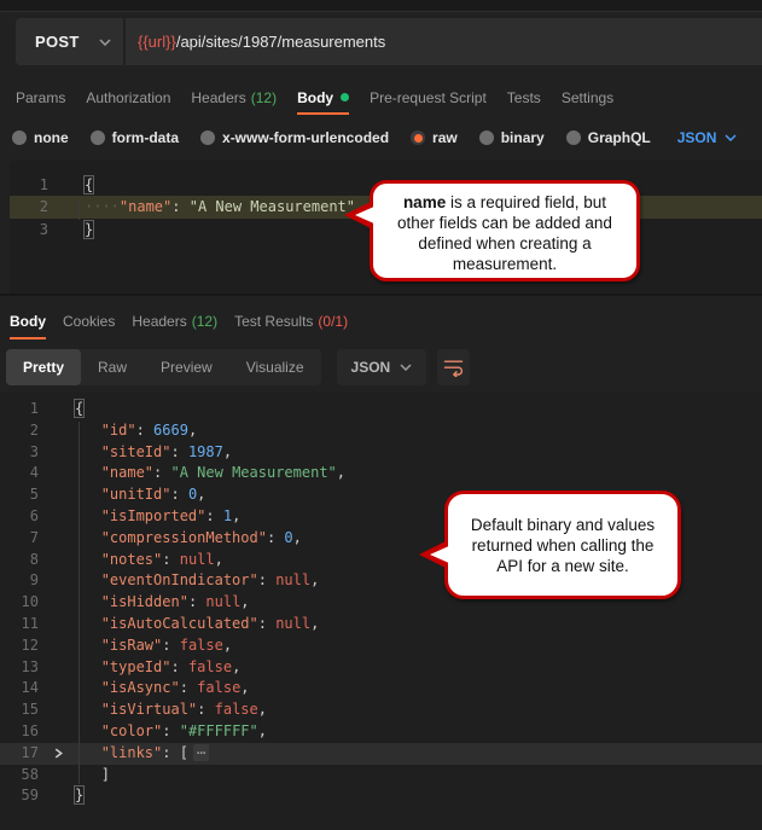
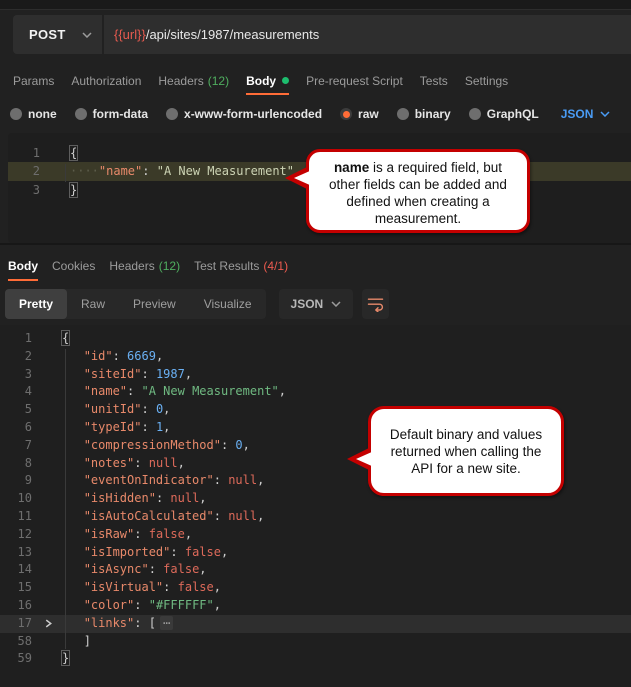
  POST
  {{url}}
  /api/sites/1987/measurements
  Params
  Authorization
  Headers
  (12)
  Body
  Pre-request Script
  Tests
  Settings
  none
  form-data
  x-www-form-urlencoded
  raw
  binary
  GraphQL
  JSON
  1
  {
  2
  ····"name": "A New Measurement"
  3
  }
  name is a required field, but other fields can be added and defined when creating a measurement.
  Body
  Cookies
  Headers
  (12)
  Test Results
- (0/1)
+ (4/1)
  Pretty
  Raw
  Preview
  Visualize
  JSON
  1
  {
  2
  "id": 6669,
  3
  "siteId": 1987,
  4
  "name": "A New Measurement",
  5
  "unitId": 0,
  6
- "isImported": 1,
+ "typeId": 1,
  7
  "compressionMethod": 0,
  8
  "notes": null,
  9
  "eventOnIndicator": null,
  10
  "isHidden": null,
  11
  "isAutoCalculated": null,
  12
  "isRaw": false,
  13
- "typeId": false,
+ "isImported": false,
  14
  "isAsync": false,
  15
  "isVirtual": false,
  16
  "color": "#FFFFFF",
  17
  "links": [ ⋯
  58
  ]
  59
  }
  Default binary and values returned when calling the API for a new site.
